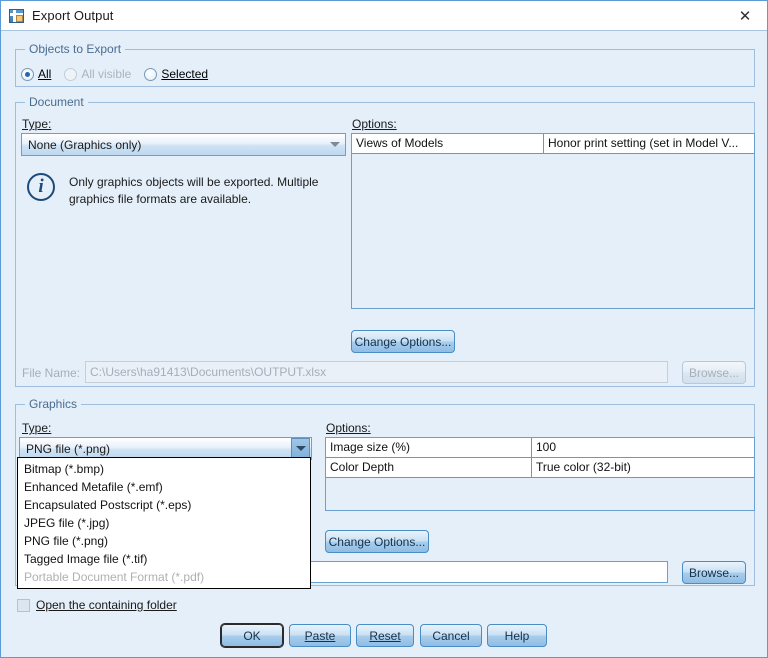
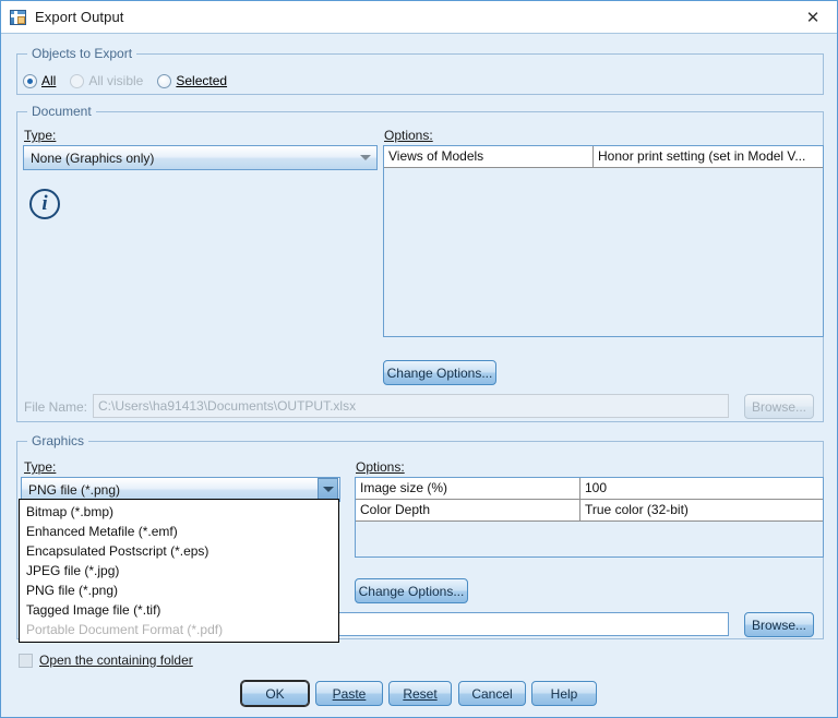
  Export Output
  ✕
  Objects to Export
  All
  All visible
  Selected
  Document
  Type:
  None (Graphics only)
  i
- Only graphics objects will be exported. Multiple
- graphics file formats are available.
  Options:
  Views of Models
  Honor print setting (set in Model V...
  Change Options...
  File Name:
  C:\Users\ha91413\Documents\OUTPUT.xlsx
  Browse...
  Graphics
  Type:
  PNG file (*.png)
  Options:
  Image size (%)
  100
  Color Depth
  True color (32-bit)
  Change Options...
  Browse...
  Bitmap (*.bmp)
  Enhanced Metafile (*.emf)
  Encapsulated Postscript (*.eps)
  JPEG file (*.jpg)
  PNG file (*.png)
  Tagged Image file (*.tif)
  Portable Document Format (*.pdf)
  Open the containing folder
  OK
  Paste
  Reset
  Cancel
  Help
